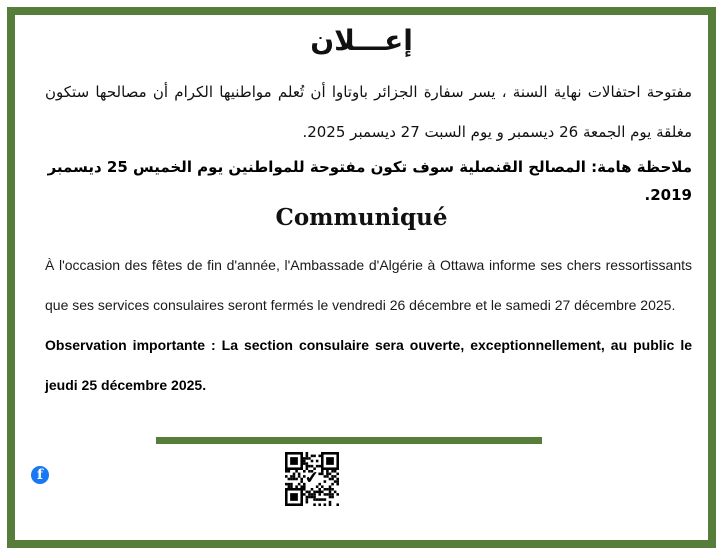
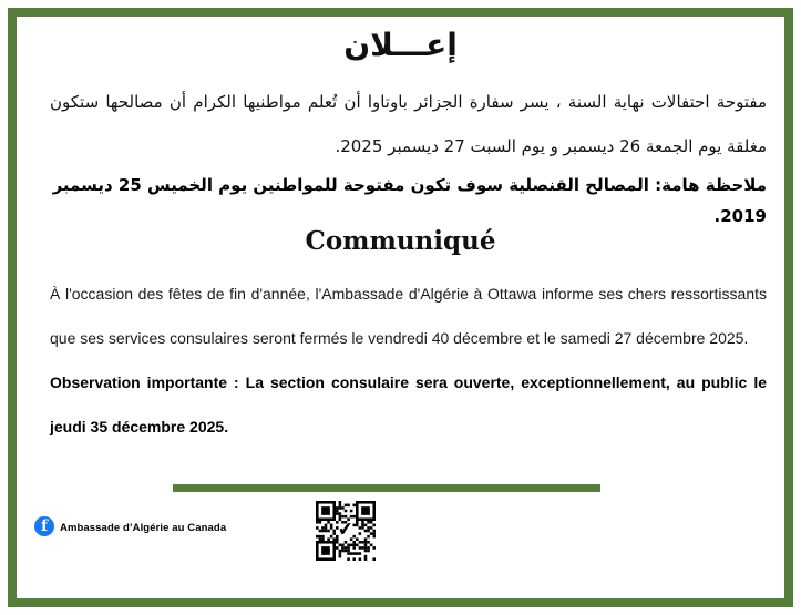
  إعـــلان
  مفتوحة احتفالات نهاية السنة ، يسر سفارة الجزائر باوتاوا أن تُعلم مواطنيها الكرام أن مصالحها ستكون مغلقة يوم الجمعة 26 ديسمبر و يوم السبت 27 ديسمبر 2025.
  ملاحظة هامة: المصالح القنصلية سوف تكون مفتوحة للمواطنين يوم الخميس 25 ديسمبر 2019.
  Communiqué
- À l'occasion des fêtes de fin d'année, l'Ambassade d'Algérie à Ottawa informe ses chers ressortissants que ses services consulaires seront fermés le vendredi 26 décembre et le samedi 27 décembre 2025.
+ À l'occasion des fêtes de fin d'année, l'Ambassade d'Algérie à Ottawa informe ses chers ressortissants que ses services consulaires seront fermés le vendredi 40 décembre et le samedi 27 décembre 2025.
- Observation importante : La section consulaire sera ouverte, exceptionnellement, au public le jeudi 25 décembre 2025.
+ Observation importante : La section consulaire sera ouverte, exceptionnellement, au public le jeudi 35 décembre 2025.
  f
+ Ambassade d’Algérie au Canada
